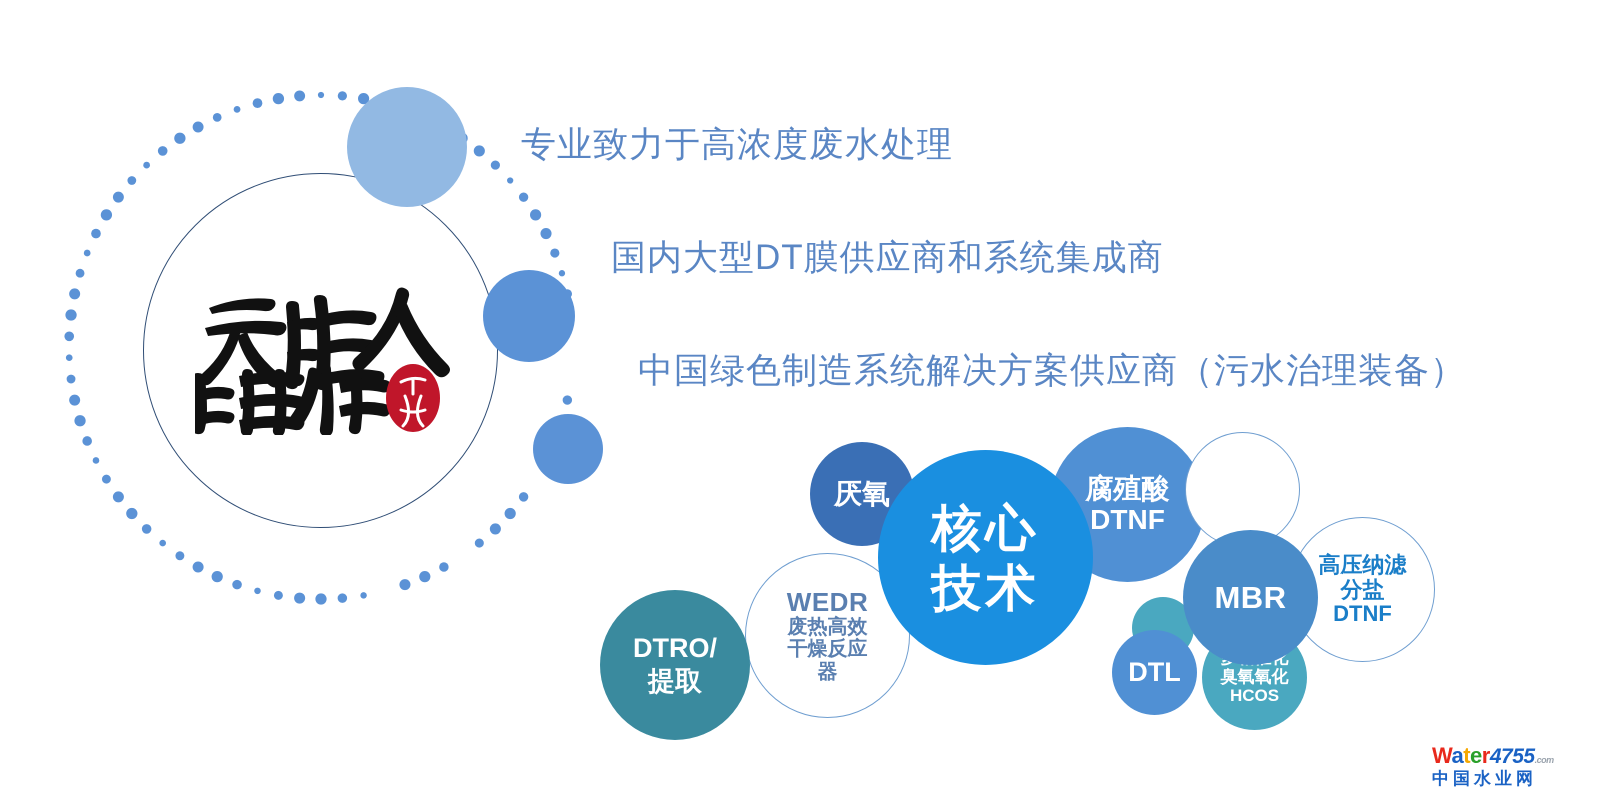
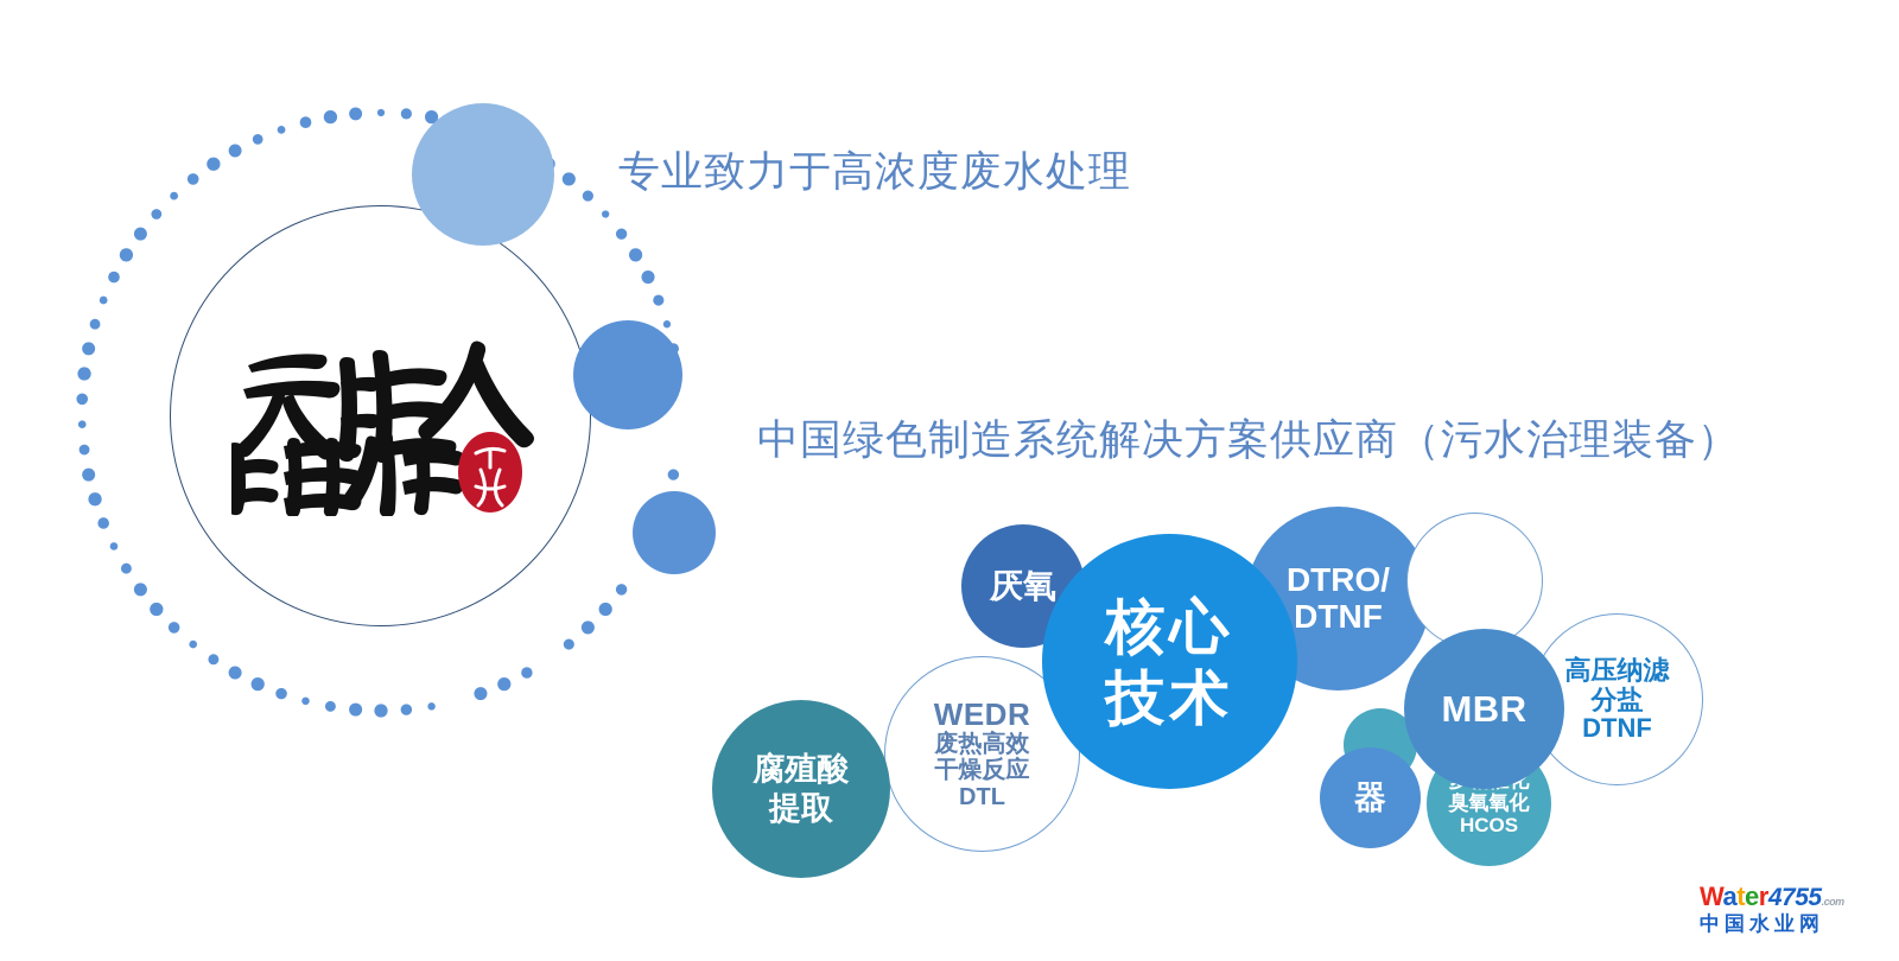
  专业致力于高浓度废水处理
- 国内大型DT膜供应商和系统集成商
  中国绿色制造系统解决方案供应商（污水治理装备）
  厌氧
- DTRO/
+ 腐殖酸
  提取
  WEDR
  废热高效
  干燥反应
- 器
+ DTL
  核心
  技术
- 腐殖酸
+ DTRO/
  DTNF
  MBR
  高压纳滤
  分盐
  DTNF
- DTL
+ 器
  臭氧氧化
  HCOS
  Water4755.com
  中国水业网
